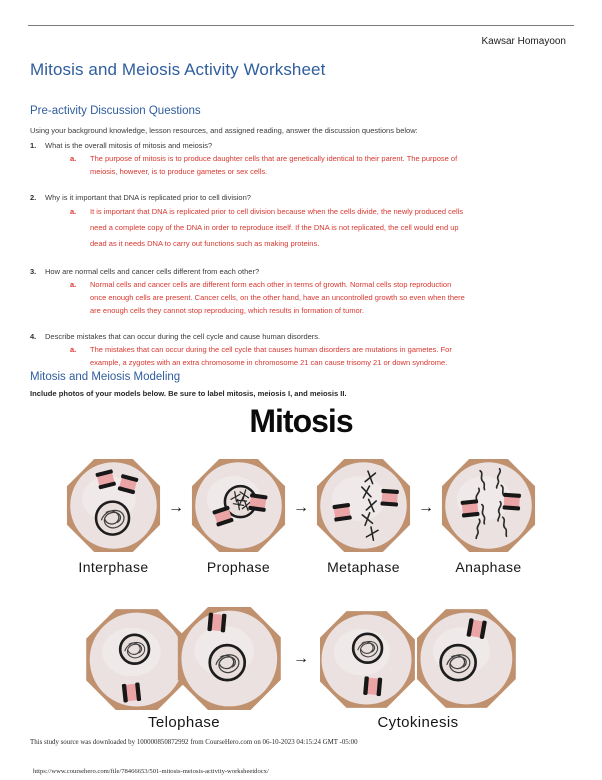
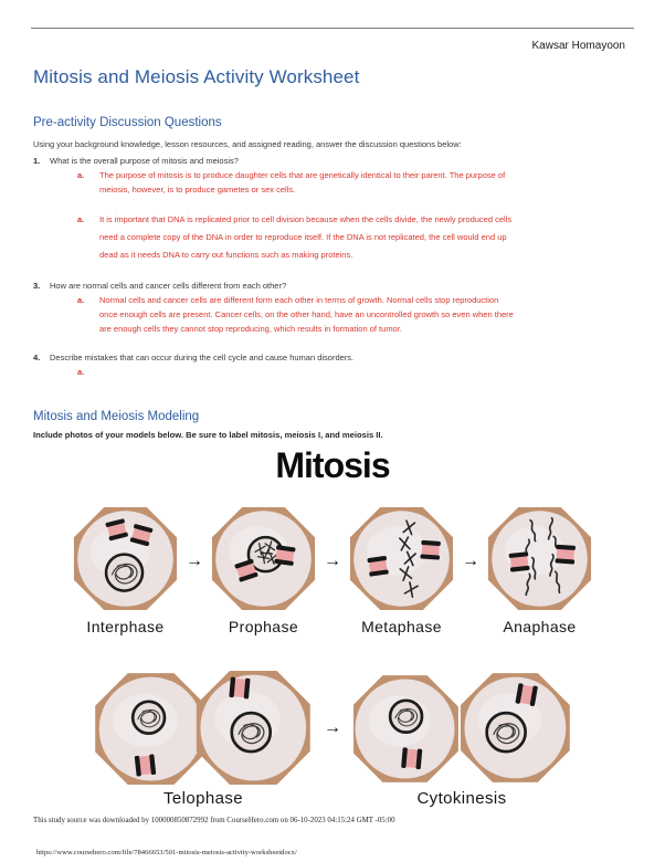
  Kawsar Homayoon
  Mitosis and Meiosis Activity Worksheet
  Pre-activity Discussion Questions
  Using your background knowledge, lesson resources, and assigned reading, answer the discussion questions below:
  1.
- What is the overall mitosis of mitosis and meiosis?
+ What is the overall purpose of mitosis and meiosis?
  a.
  The purpose of mitosis is to produce daughter cells that are genetically identical to their parent. The purpose of
  meiosis, however, is to produce gametes or sex cells.
- 2.
- Why is it important that DNA is replicated prior to cell division?
  a.
  It is important that DNA is replicated prior to cell division because when the cells divide, the newly produced cells
  need a complete copy of the DNA in order to reproduce itself. If the DNA is not replicated, the cell would end up
  dead as it needs DNA to carry out functions such as making proteins.
  3.
  How are normal cells and cancer cells different from each other?
  a.
  Normal cells and cancer cells are different form each other in terms of growth. Normal cells stop reproduction
  once enough cells are present. Cancer cells, on the other hand, have an uncontrolled growth so even when there
  are enough cells they cannot stop reproducing, which results in formation of tumor.
  4.
  Describe mistakes that can occur during the cell cycle and cause human disorders.
  a.
- The mistakes that can occur during the cell cycle that causes human disorders are mutations in gametes. For
- example, a zygotes with an extra chromosome in chromosome 21 can cause trisomy 21 or down syndrome.
  Mitosis and Meiosis Modeling
  Include photos of your models below. Be sure to label mitosis, meiosis I, and meiosis II.
  Mitosis
  Interphase
  →
  Prophase
  →
  Metaphase
  →
  Anaphase
  Telophase
  →
  Cytokinesis
